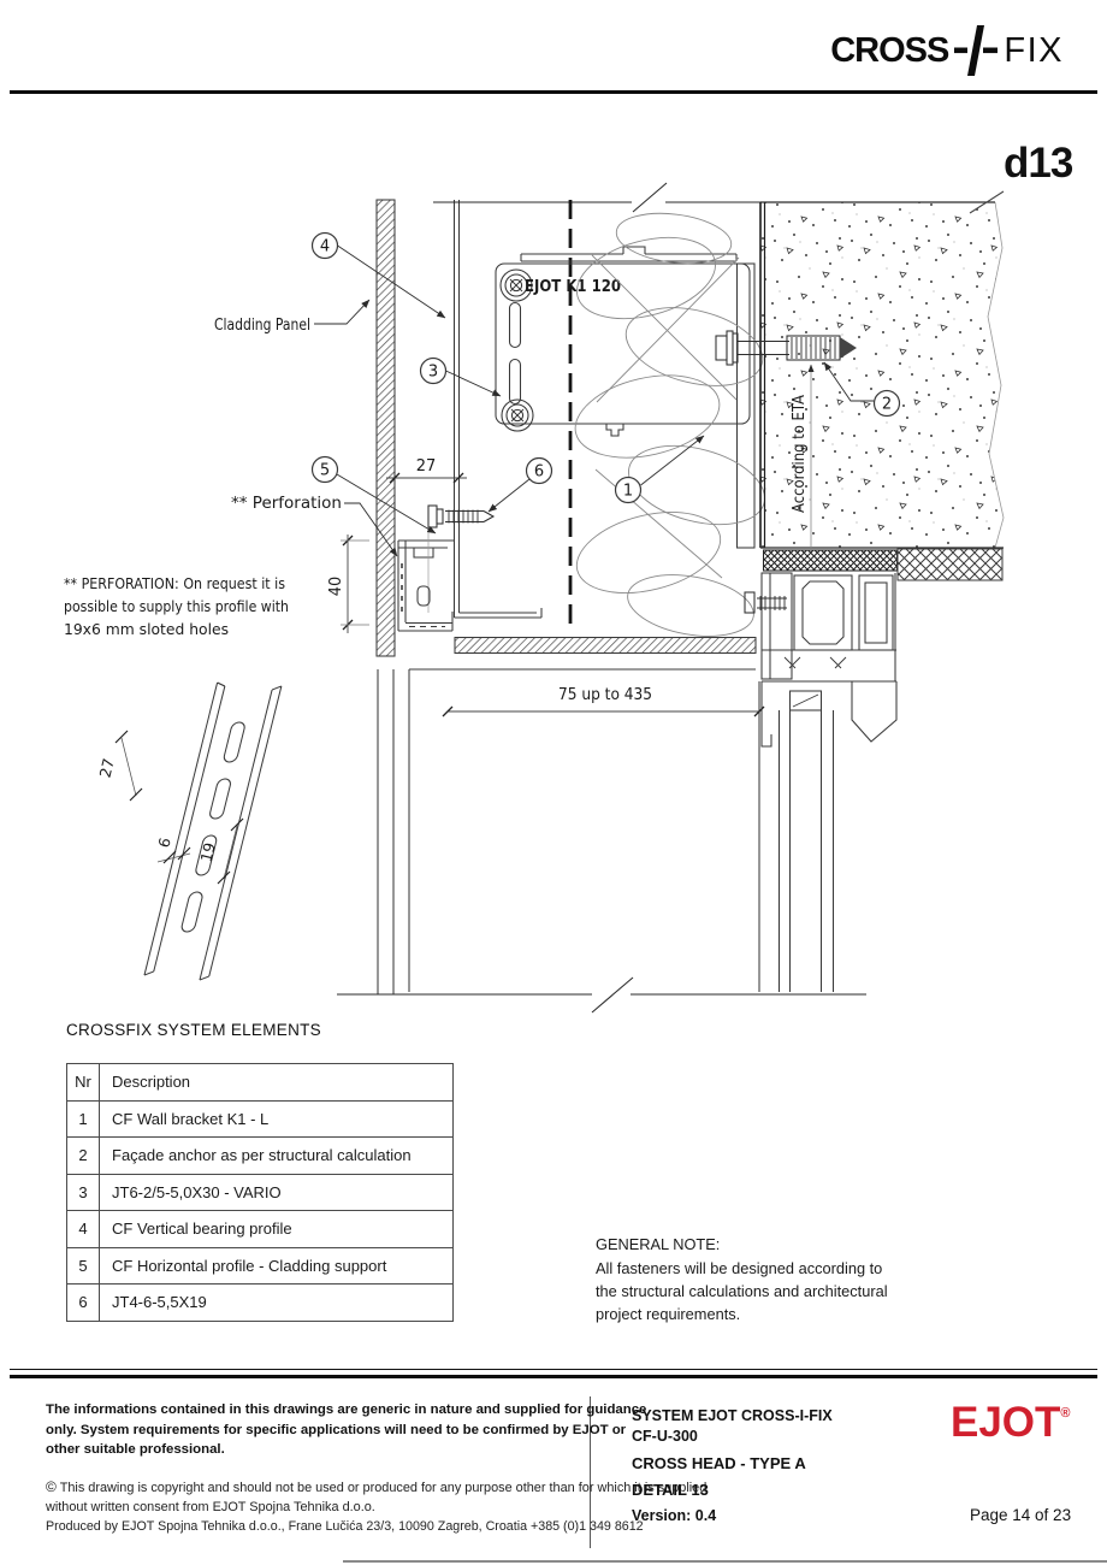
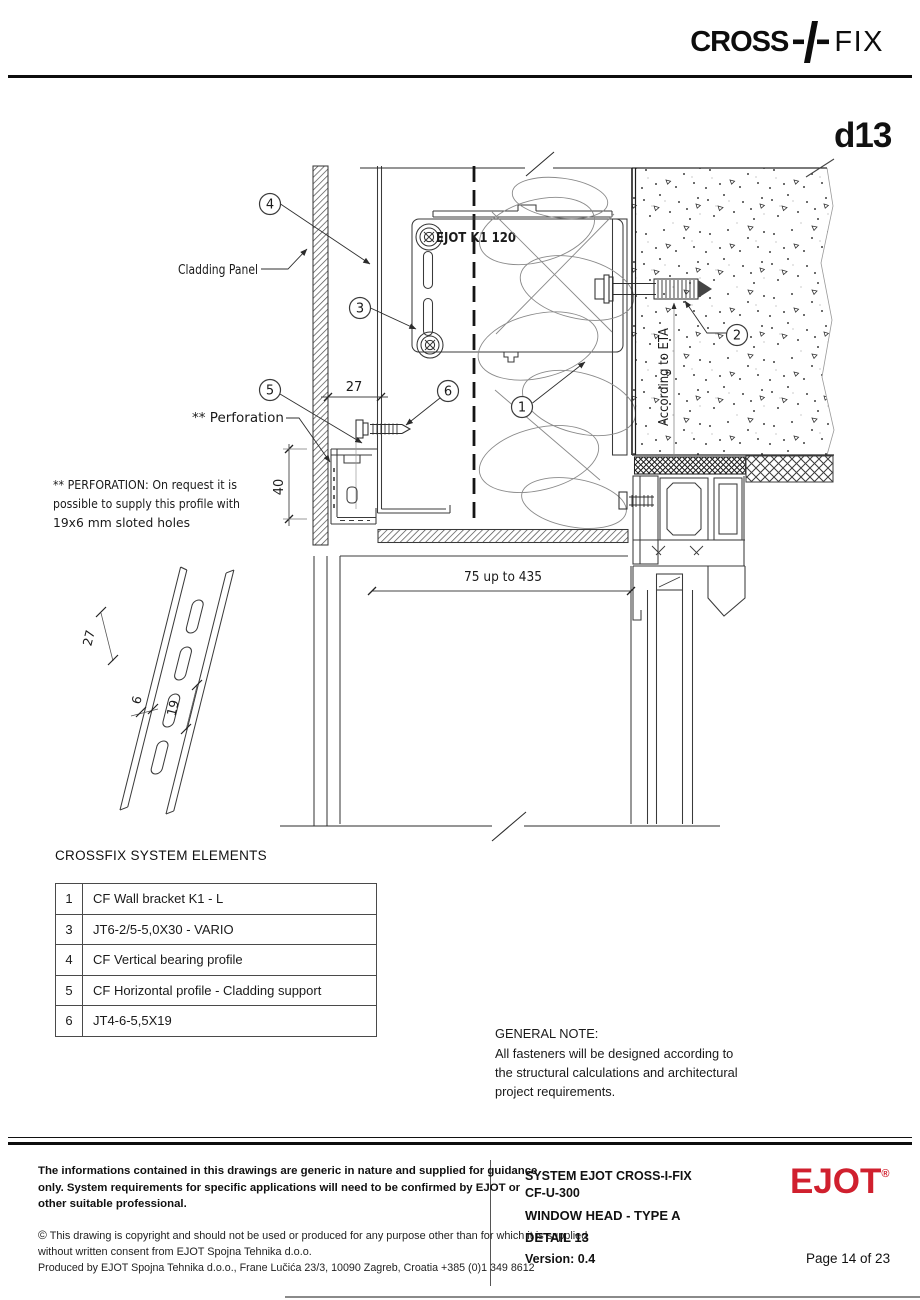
  CROSS
  FIX
  d13
  EJOT K1 120
  27
  75 up to 435
  1
  2
  3
  4
  5
  6
  Cladding Panel
  ** Perforation
  ** PERFORATION: On request it is
  possible to supply this profile with
  19x6 mm sloted holes
  CROSSFIX SYSTEM ELEMENTS
- Nr	Description
  1	CF Wall bracket K1 - L
- 2	Façade anchor as per structural calculation
  3	JT6-2/5-5,0X30 - VARIO
  4	CF Vertical bearing profile
  5	CF Horizontal profile - Cladding support
  6	JT4-6-5,5X19
  GENERAL NOTE:
  All fasteners will be designed according to
  the structural calculations and architectural
  project requirements.
  The informations contained in this drawings are generic in nature and supplied for guidance
  only. System requirements for specific applications will need to be confirmed by EJOT or
  other suitable professional.
  © This drawing is copyright and should not be used or produced for any purpose other than for which it is supplied
  without written consent from EJOT Spojna Tehnika d.o.o.
  Produced by EJOT Spojna Tehnika d.o.o., Frane Lučića 23/3, 10090 Zagreb, Croatia +385 (0)1 349 8612
  SYSTEM EJOT CROSS-I-FIX
  CF-U-300
- CROSS HEAD - TYPE A
+ WINDOW HEAD - TYPE A
  DETAIL 13
  Version: 0.4
  EJOT®
  Page 14 of 23
